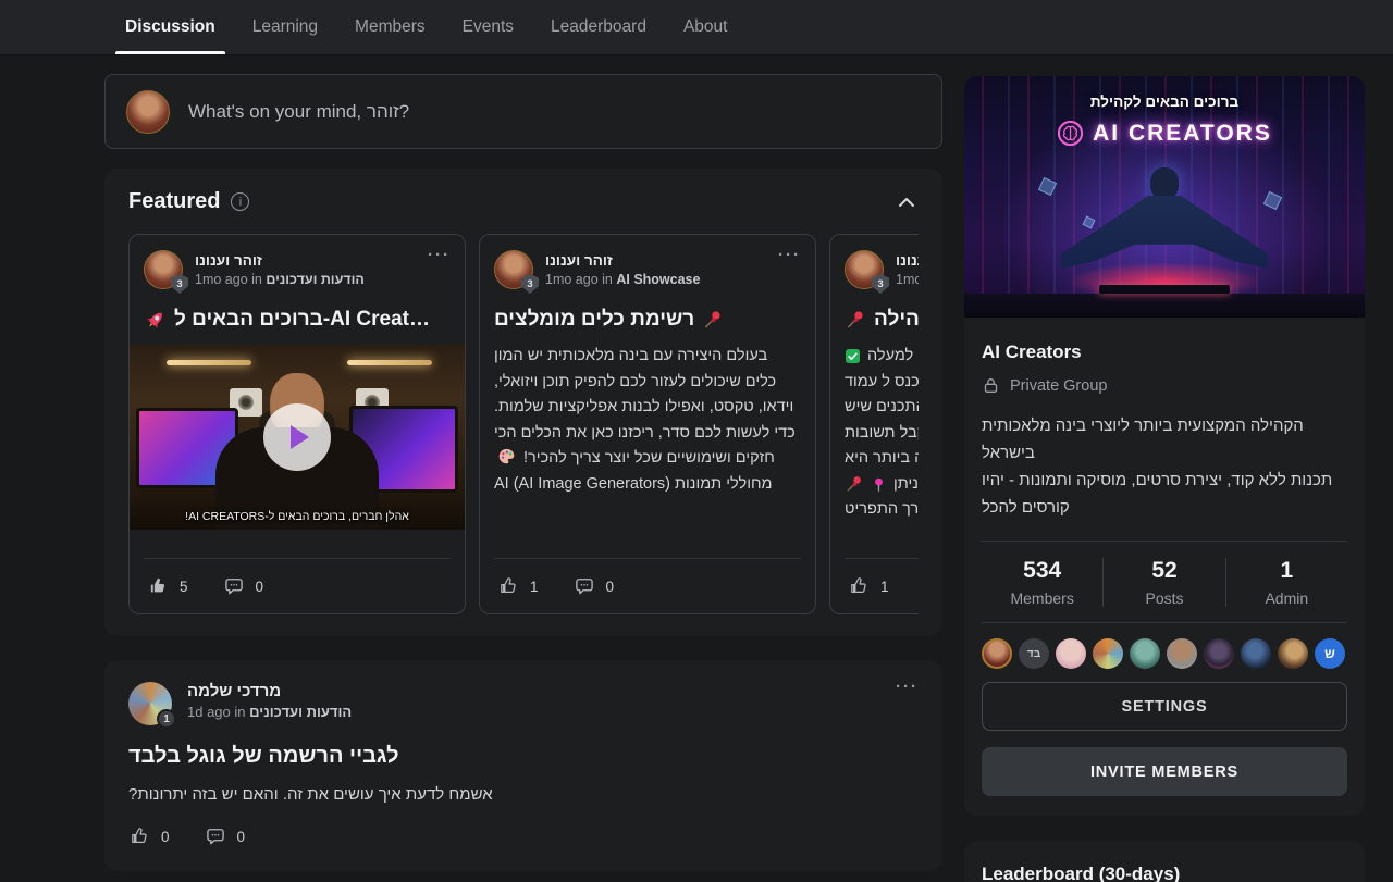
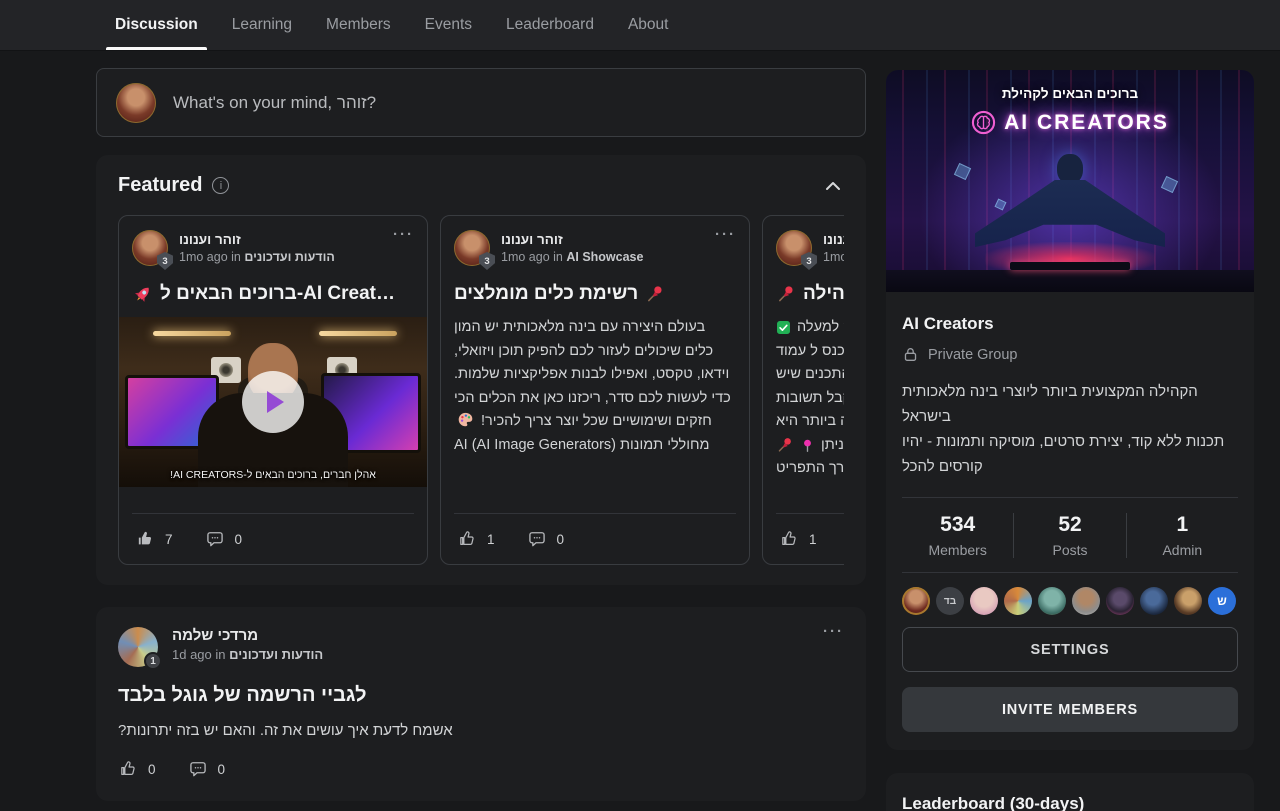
  Discussion
  Learning
  Members
  Events
  Leaderboard
  About
  What's on your mind, זוהר?
  Featured
  i
  3
  זוהר וענונו
  1mo ago in הודעות ועדכונים
  ···
  ברוכים הבאים ל-AI Creat…
  אהלן חברים, ברוכים הבאים ל-AI CREATORS!
- 5
+ 7
  0
  3
  זוהר וענונו
  1mo ago in AI Showcase
  ···
  רשימת כלים מומלצים
  בעולם היצירה עם בינה מלאכותית יש המון כלים שיכולים לעזור לכם להפיק תוכן ויזואלי, וידאו, טקסט, ואפילו לבנות אפליקציות שלמות. כדי לעשות לכם סדר, ריכזנו כאן את הכלים הכי חזקים ושימושיים שכל יוצר צריך להכיר! מחוללי תמונות AI (AI Image Generators)
  1
  0
  3
  נונו
  1mo
  הילה
  למעלה
  כנס ל עמוד
  תכנים שיש
  בל תשובות
  ביותר היא
  ניתן
  רך התפריט
  1
  1
  מרדכי שלמה
  1d ago in הודעות ועדכונים
  ···
  לגביי הרשמה של גוגל בלבד
  אשמח לדעת איך עושים את זה. והאם יש בזה יתרונות?
  0
  0
  ברוכים הבאים לקהילת
  AI CREATORS
  AI Creators
  Private Group
  הקהילה המקצועית ביותר ליוצרי בינה מלאכותית בישראל
  תכנות ללא קוד, יצירת סרטים, מוסיקה ותמונות - יהיו קורסים להכל
  534
  Members
  52
  Posts
  1
  Admin
  בד
  ש
  SETTINGS
  INVITE MEMBERS
  Leaderboard (30-days)
